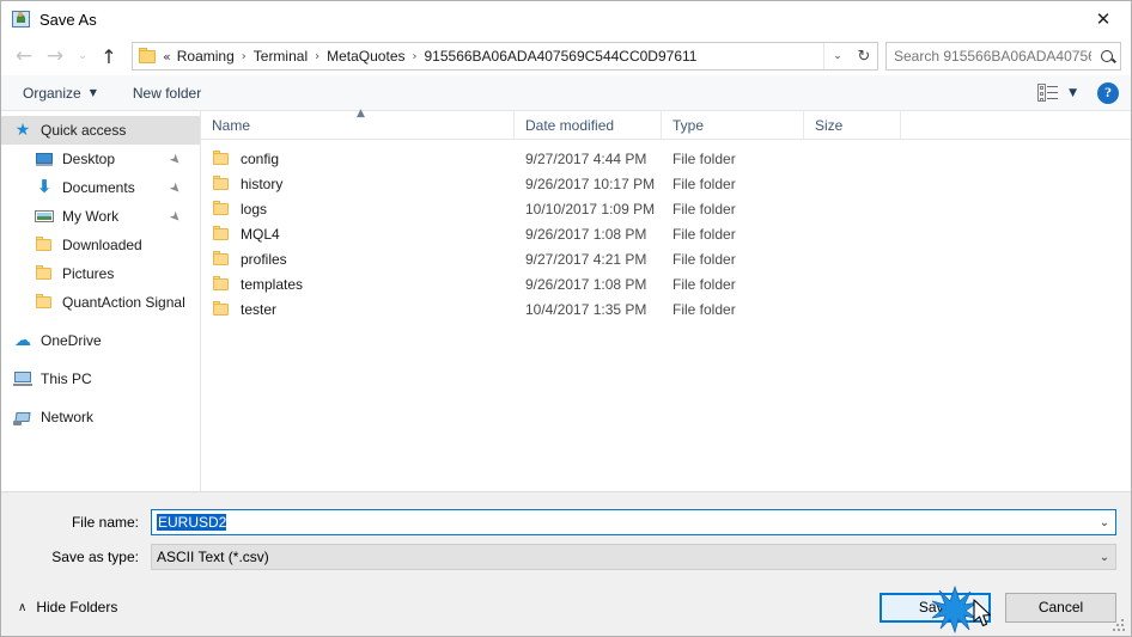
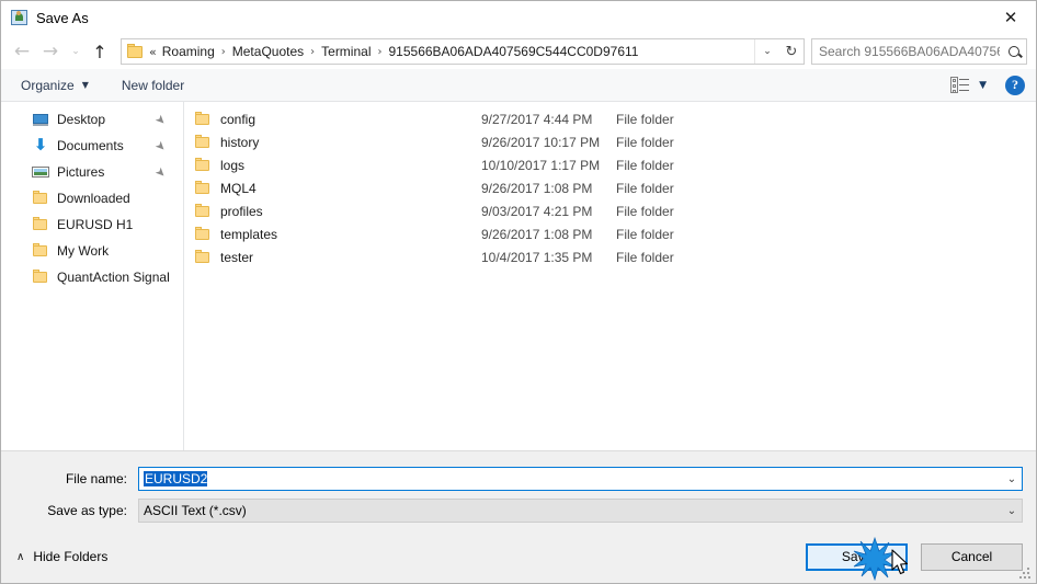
  Save As
  ✕
  ←
  →
  ⌄
  ↑
  «
  Roaming
  ›
- Terminal
+ MetaQuotes
  ›
- MetaQuotes
+ Terminal
  ›
  915566BA06ADA407569C544CC0D97611
  ⌄
  ↻
  Search 915566BA06ADA4075
  Organize
  ▼
  New folder
  ▼
  ?
- ★
- Quick access
  Desktop
  ⬇
  Documents
- My Work
+ Pictures
  Downloaded
+ EURUSD H1
- Pictures
+ My Work
  QuantAction Signal
- ☁
- OneDrive
- This PC
- Network
- Name
- ▲
- Date modified
- Type
- Size
  config
  9/27/2017 4:44 PM
  File folder
  history
  9/26/2017 10:17 PM
  File folder
  logs
- 10/10/2017 1:09 PM
+ 10/10/2017 1:17 PM
  File folder
  MQL4
  9/26/2017 1:08 PM
  File folder
  profiles
- 9/27/2017 4:21 PM
+ 9/03/2017 4:21 PM
  File folder
  templates
  9/26/2017 1:08 PM
  File folder
  tester
  10/4/2017 1:35 PM
  File folder
  File name:
  EURUSD2
  ⌄
  Save as type:
  ASCII Text (*.csv)
  ⌄
  ∧
  Hide Folders
  Cancel
